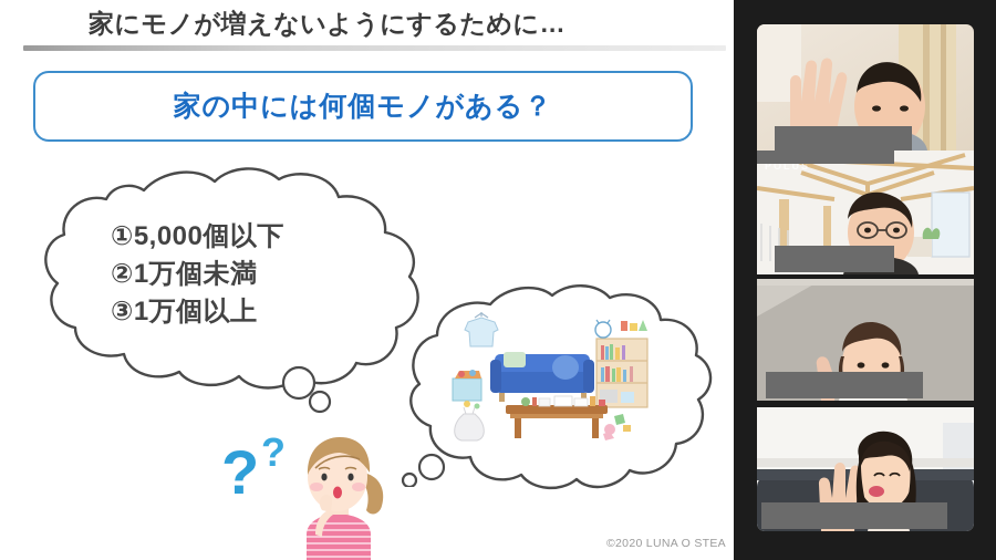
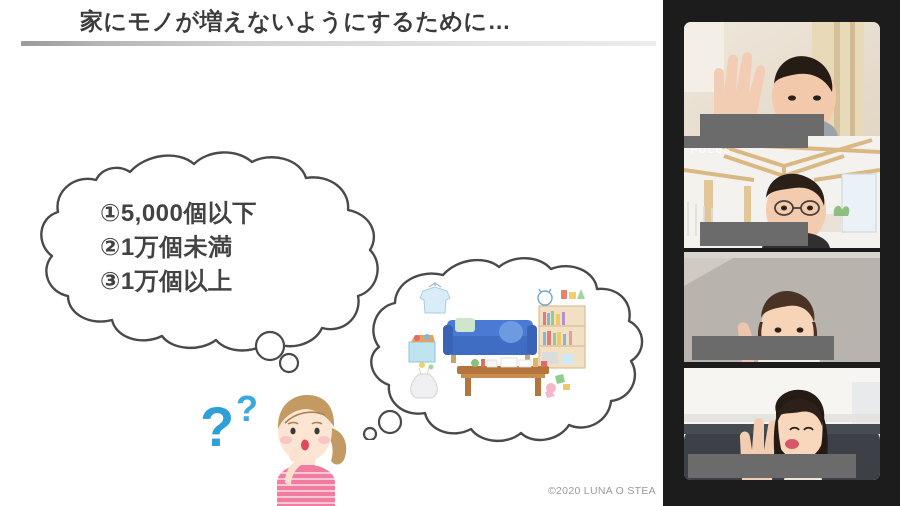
  家にモノが増えないようにするために…
- 家の中には何個モノがある？
  ①5,000個以下
  ②1万個未満
  ③1万個以上
  ?
  ?
  ©2020 LUNA O STEA
  POLUS
